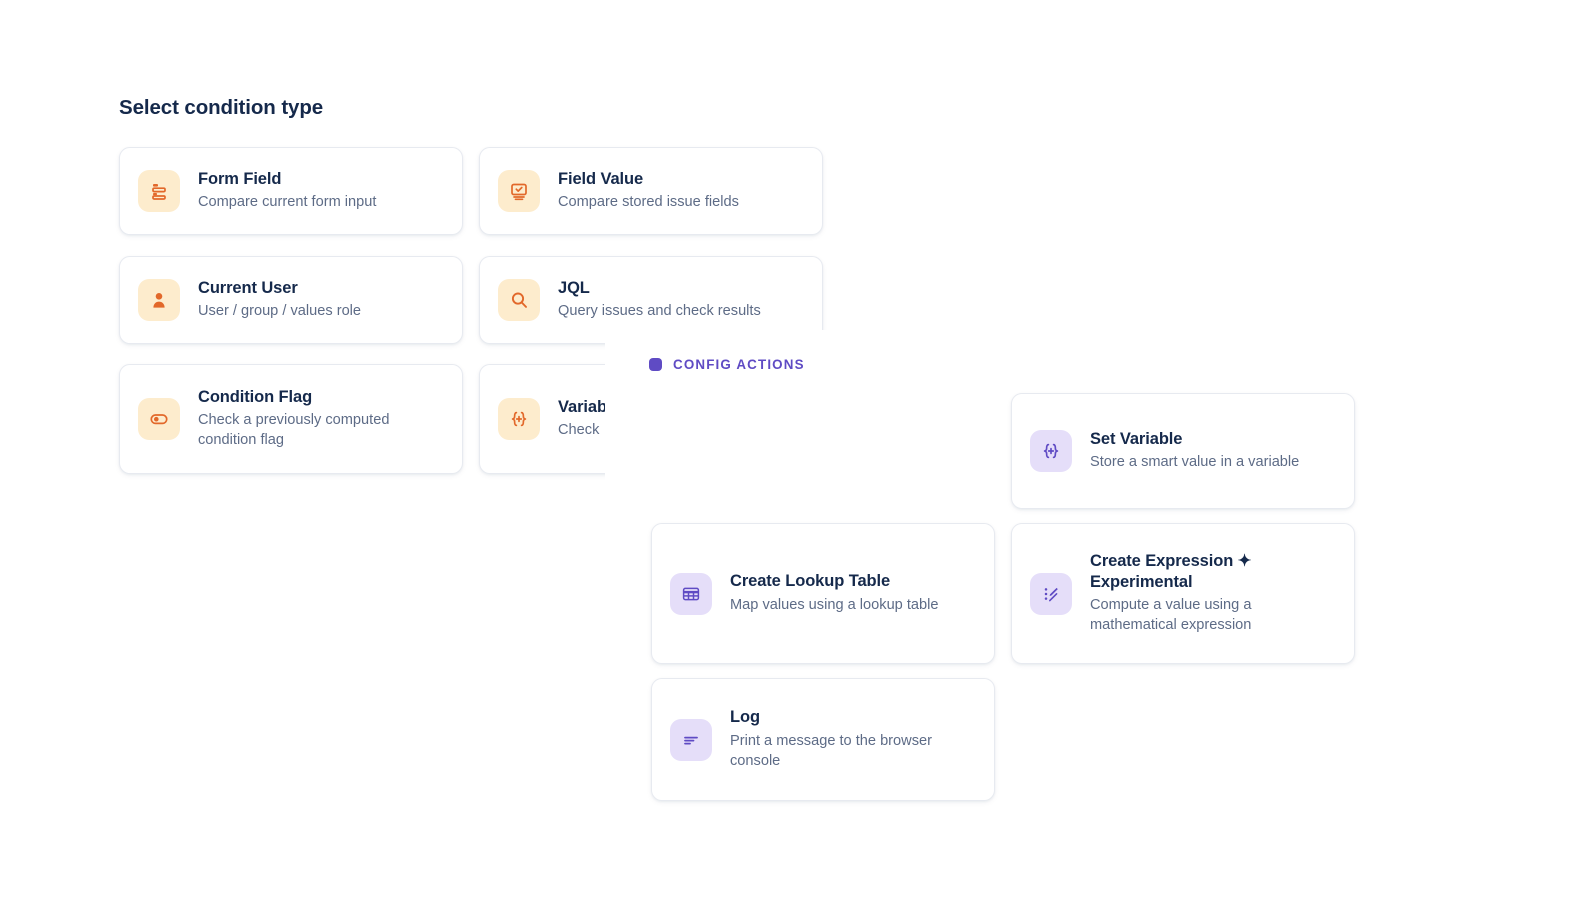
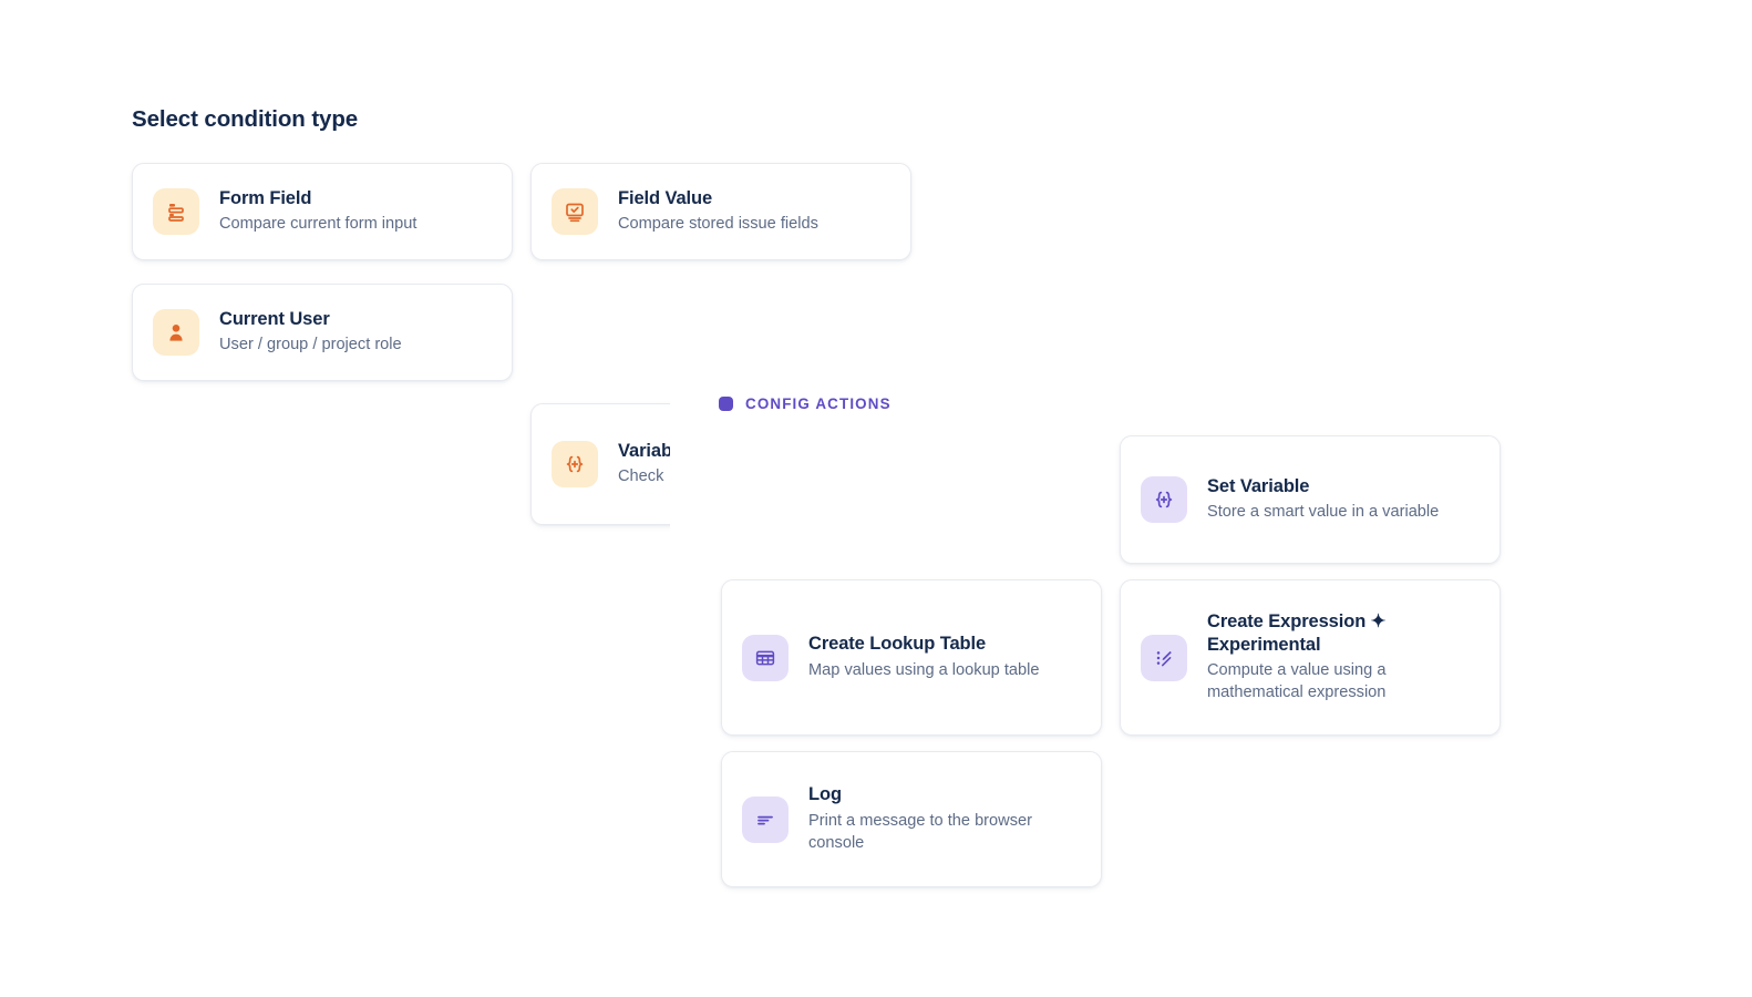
  Select condition type
  Form Field
  Compare current form input
  Field Value
  Compare stored issue fields
  Current User
- User / group / values role
+ User / group / project role
- JQL
- Query issues and check results
- Condition Flag
- Check a previously computed condition flag
  Variab
  Check
  CONFIG ACTIONS
  Set Variable
  Store a smart value in a variable
  Create Lookup Table
  Map values using a lookup table
  Create Expression ✦ Experimental
  Compute a value using a mathematical expression
  Log
  Print a message to the browser console
